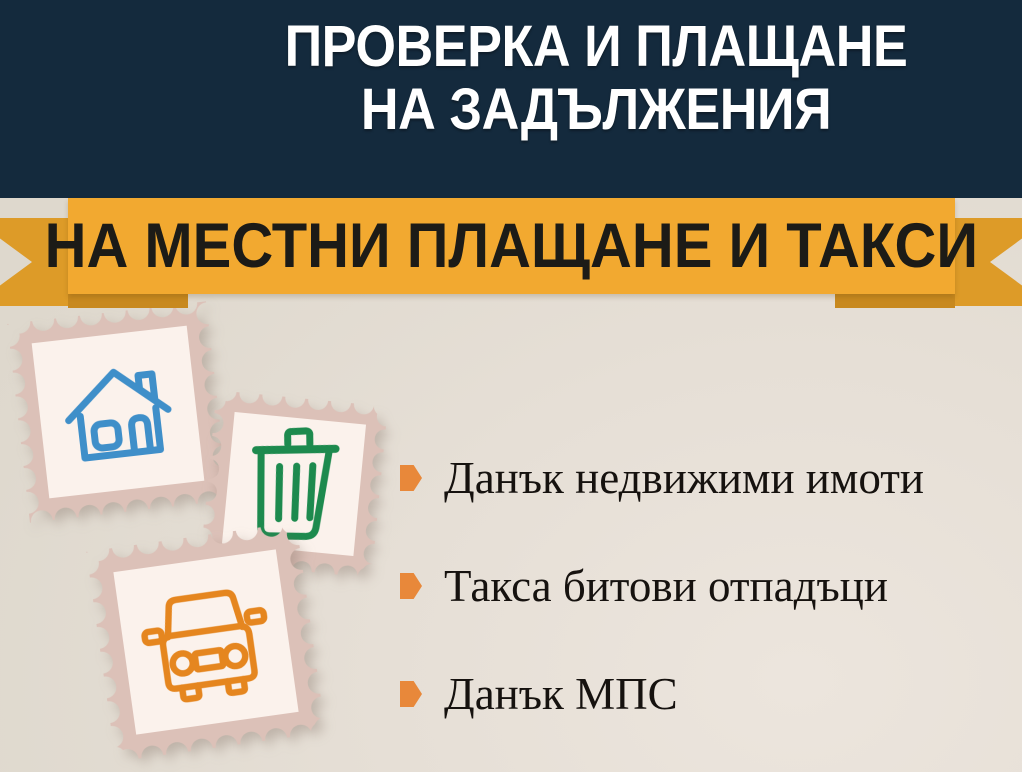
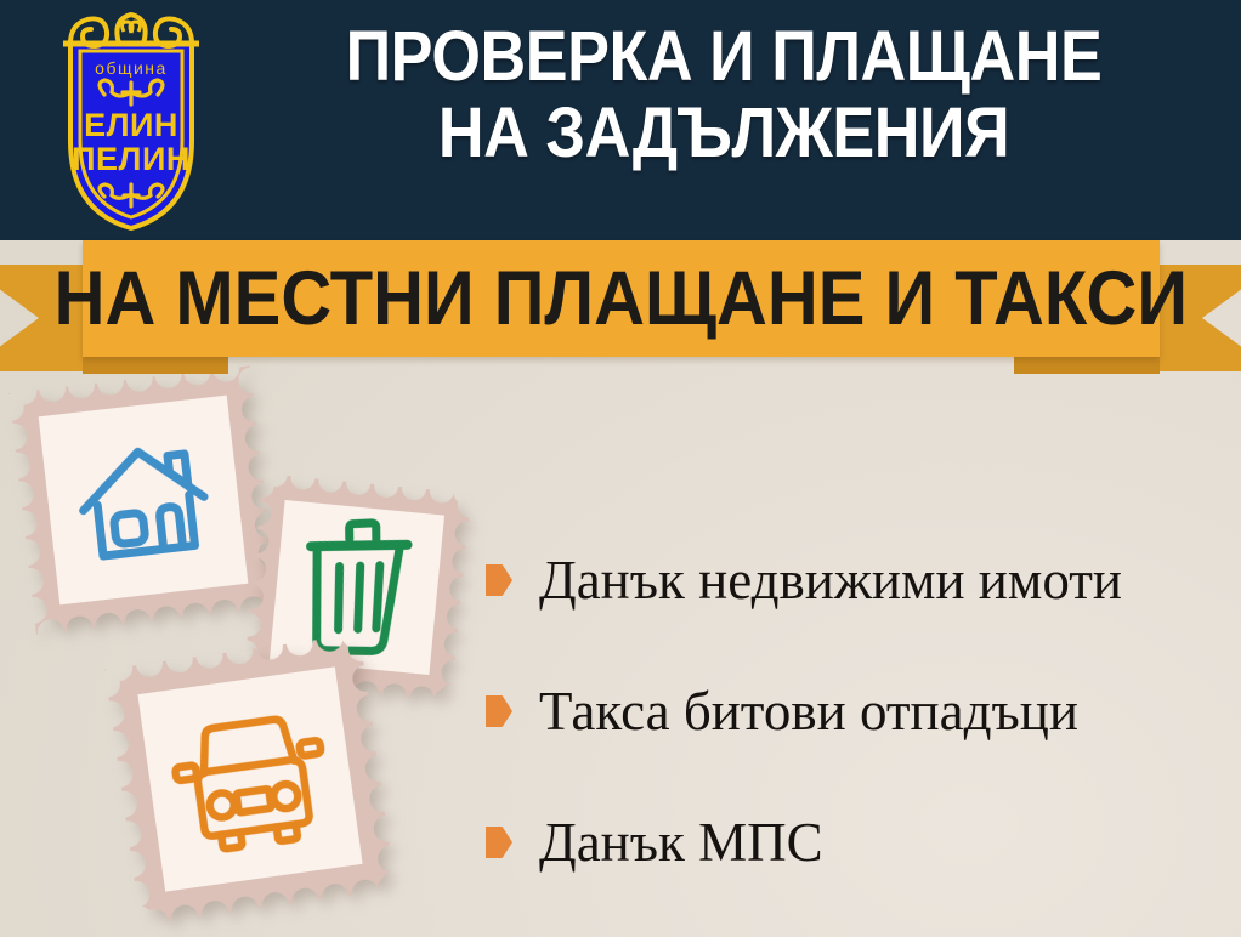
+ община
+ ЕЛИН
+ ПЕЛИН
  ПРОВЕРКА И ПЛАЩАНЕ
  НА ЗАДЪЛЖЕНИЯ
  НА МЕСТНИ ПЛАЩАНЕ И ТАКСИ
  Данък недвижими имоти
  Такса битови отпадъци
  Данък МПС
